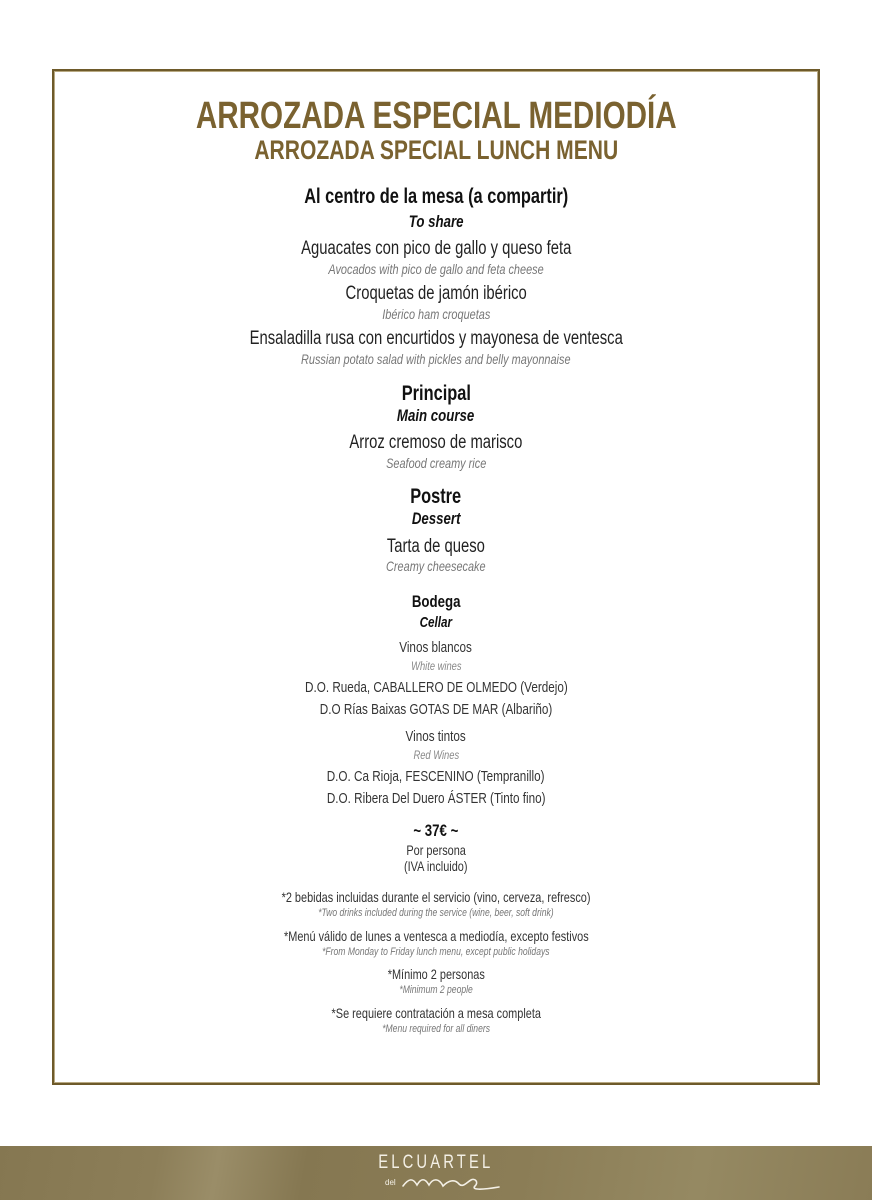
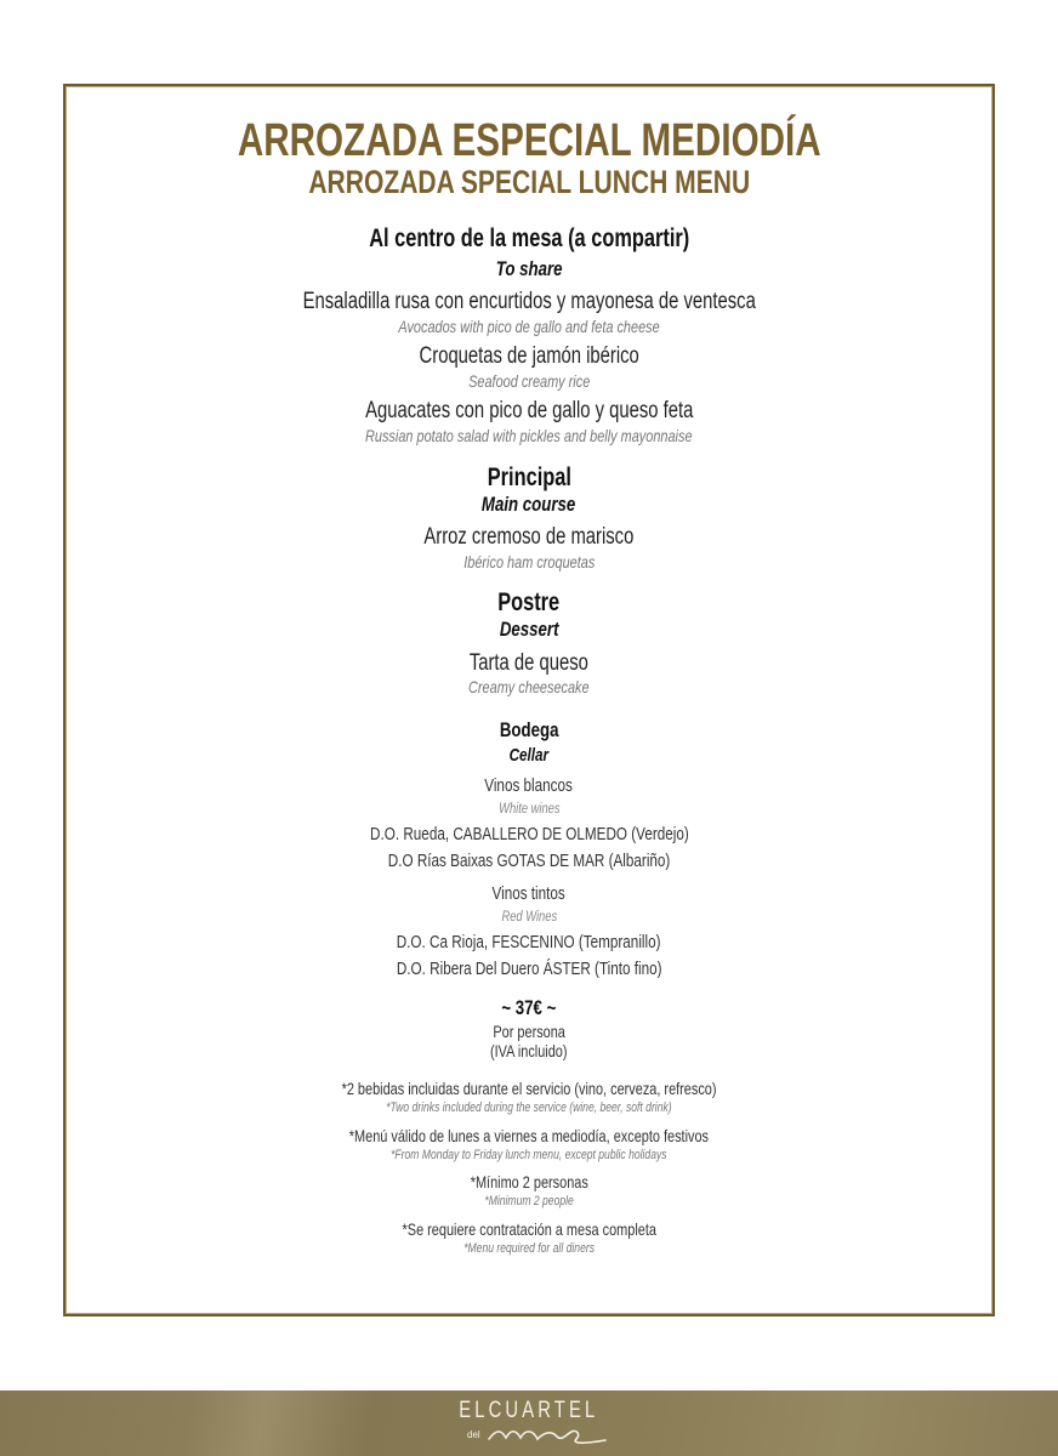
  ARROZADA ESPECIAL MEDIODÍA
  ARROZADA SPECIAL LUNCH MENU
  Al centro de la mesa (a compartir)
  To share
- Aguacates con pico de gallo y queso feta
+ Ensaladilla rusa con encurtidos y mayonesa de ventesca
  Avocados with pico de gallo and feta cheese
  Croquetas de jamón ibérico
- Ibérico ham croquetas
+ Seafood creamy rice
- Ensaladilla rusa con encurtidos y mayonesa de ventesca
+ Aguacates con pico de gallo y queso feta
  Russian potato salad with pickles and belly mayonnaise
  Principal
  Main course
  Arroz cremoso de marisco
- Seafood creamy rice
+ Ibérico ham croquetas
  Postre
  Dessert
  Tarta de queso
  Creamy cheesecake
  Bodega
  Cellar
  Vinos blancos
  White wines
  D.O. Rueda, CABALLERO DE OLMEDO (Verdejo)
  D.O Rías Baixas GOTAS DE MAR (Albariño)
  Vinos tintos
  Red Wines
  D.O. Ca Rioja, FESCENINO (Tempranillo)
  D.O. Ribera Del Duero ÁSTER (Tinto fino)
  ~ 37€ ~
  Por persona
  (IVA incluido)
  *2 bebidas incluidas durante el servicio (vino, cerveza, refresco)
  *Two drinks included during the service (wine, beer, soft drink)
- *Menú válido de lunes a ventesca a mediodía, excepto festivos
+ *Menú válido de lunes a viernes a mediodía, excepto festivos
  *From Monday to Friday lunch menu, except public holidays
  *Mínimo 2 personas
  *Minimum 2 people
  *Se requiere contratación a mesa completa
  *Menu required for all diners
  ELCUARTEL
  del
